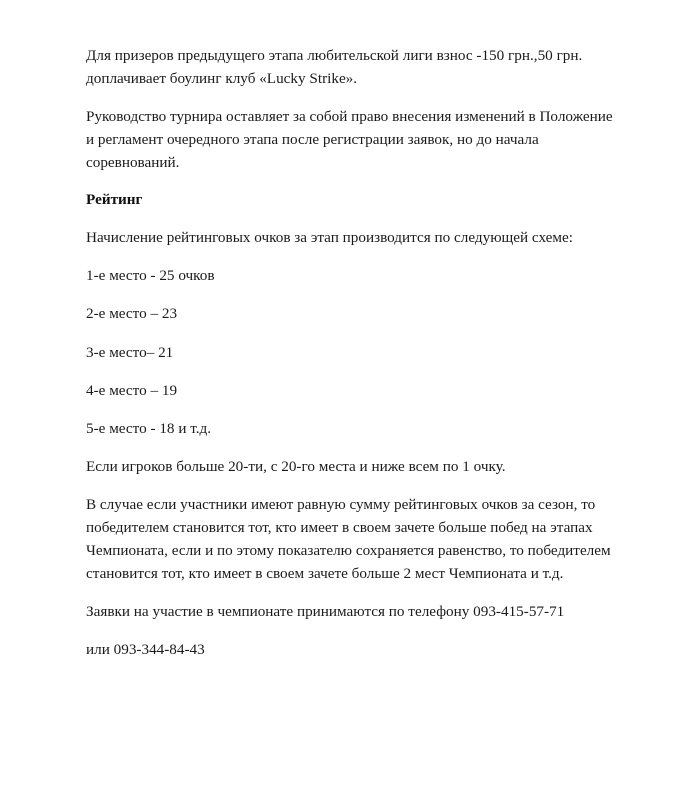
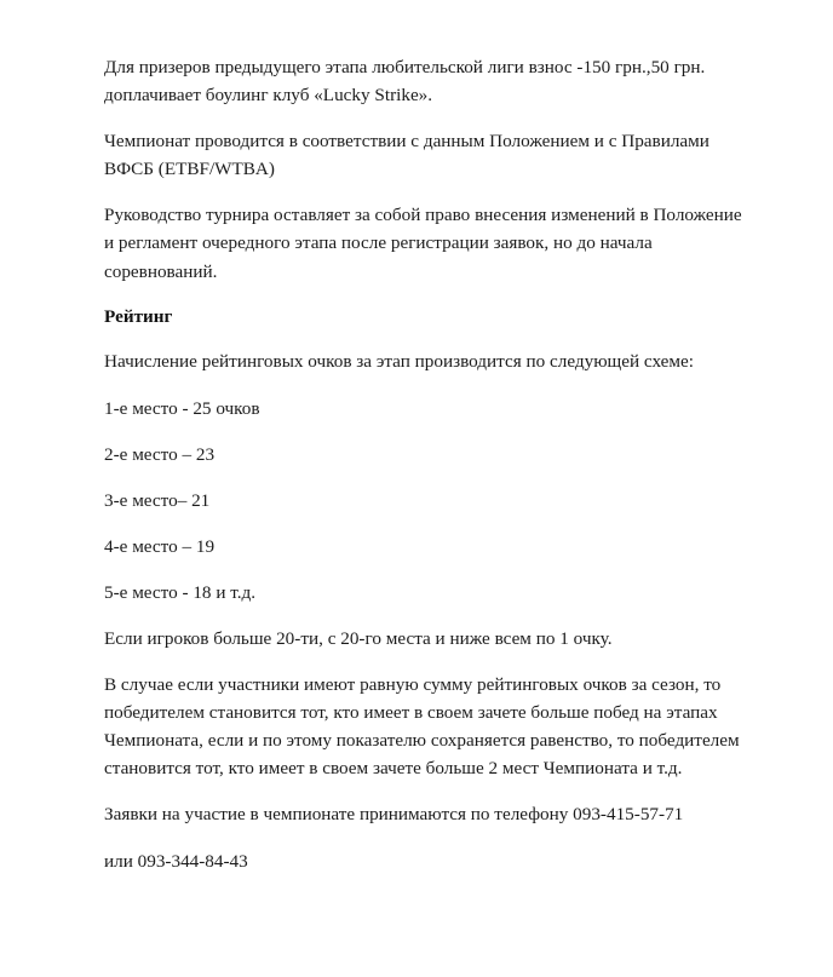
  Для призеров предыдущего этапа любительской лиги взнос -150 грн.,50 грн. доплачивает боулинг клуб «Lucky Strike».
+ Чемпионат проводится в соответствии с данным Положением и с Правилами ВФСБ (ETBF/WTBA)
  Руководство турнира оставляет за собой право внесения изменений в Положение и регламент очередного этапа после регистрации заявок, но до начала соревнований.
  Рейтинг
  Начисление рейтинговых очков за этап производится по следующей схеме:
  1-е место - 25 очков
  2-е место – 23
  3-е место– 21
  4-е место – 19
  5-е место - 18 и т.д.
  Если игроков больше 20-ти, с 20-го места и ниже всем по 1 очку.
  В случае если участники имеют равную сумму рейтинговых очков за сезон, то победителем становится тот, кто имеет в своем зачете больше побед на этапах Чемпионата, если и по этому показателю сохраняется равенство, то победителем становится тот, кто имеет в своем зачете больше 2 мест Чемпионата и т.д.
  Заявки на участие в чемпионате принимаются по телефону 093-415-57-71
  или 093-344-84-43
